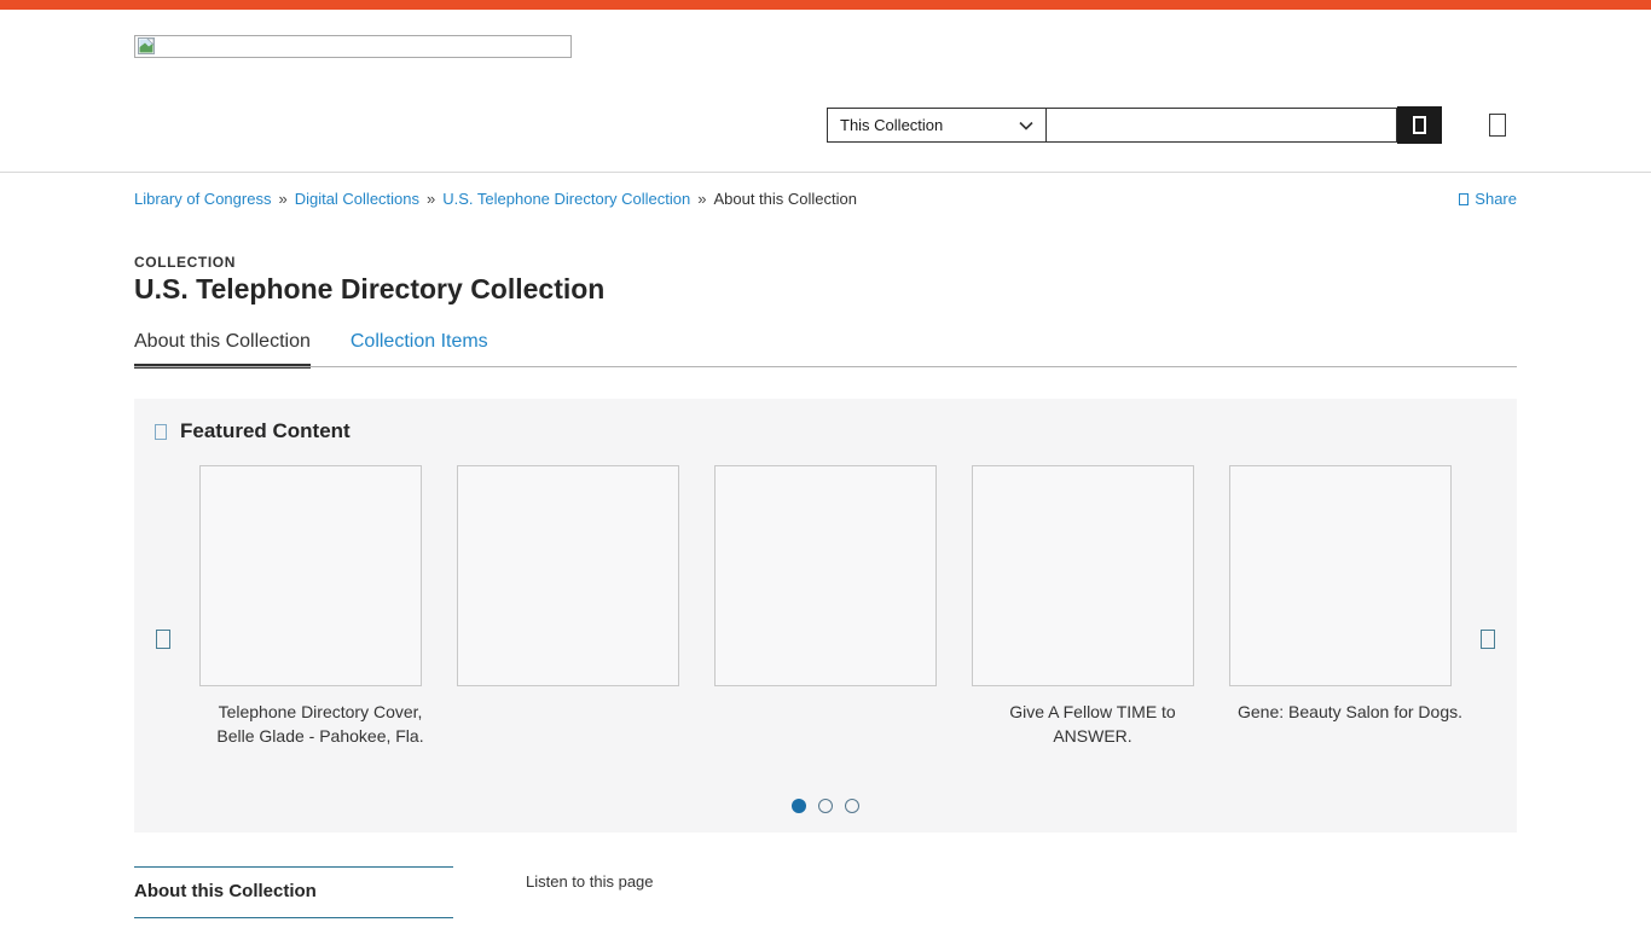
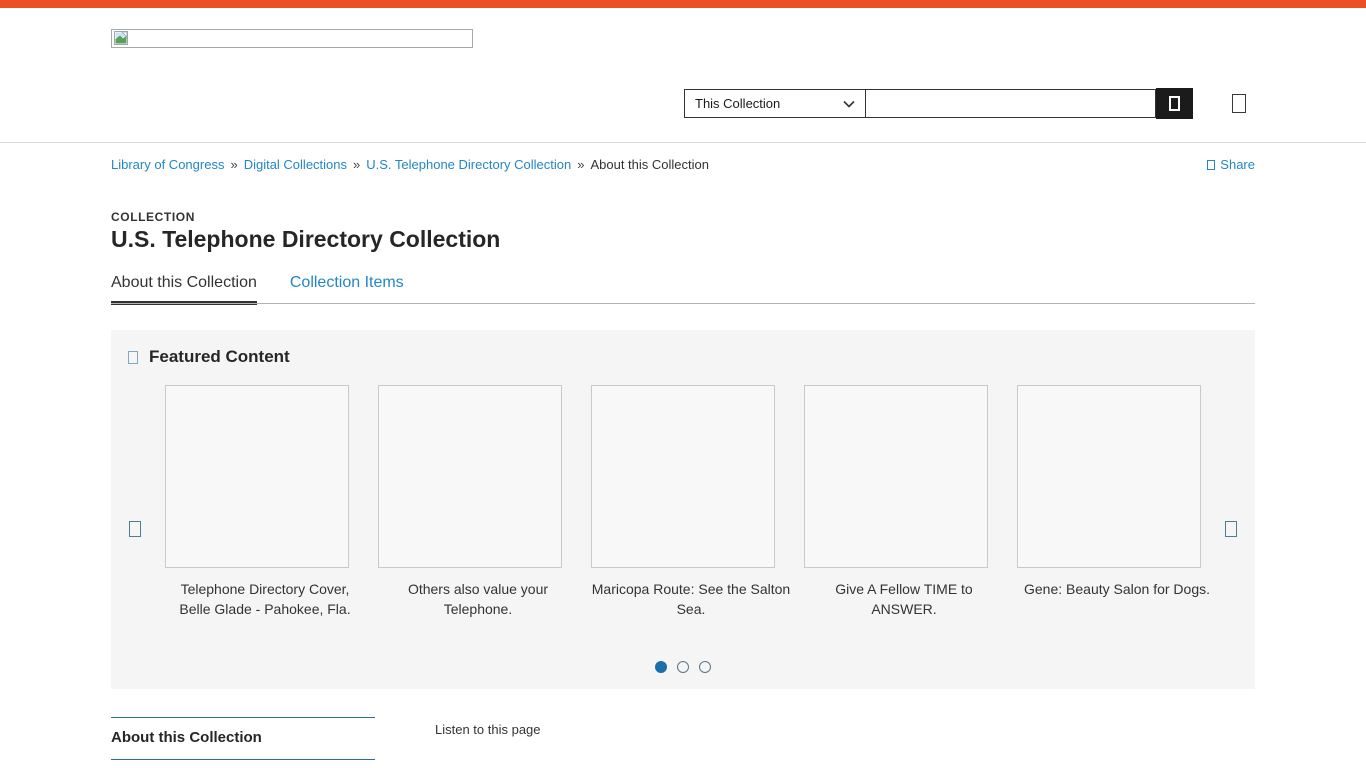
  This Collection
  Library of Congress
  »
  Digital Collections
  »
  U.S. Telephone Directory Collection
  »
  About this Collection
  Share
  COLLECTION
  U.S. Telephone Directory Collection
  About this Collection
  Collection Items
  Featured Content
  Telephone Directory Cover, Belle Glade - Pahokee, Fla.
+ Others also value your Telephone.
+ Maricopa Route: See the Salton Sea.
  Give A Fellow TIME to ANSWER.
  Gene: Beauty Salon for Dogs.
  About this Collection
  Listen to this page
